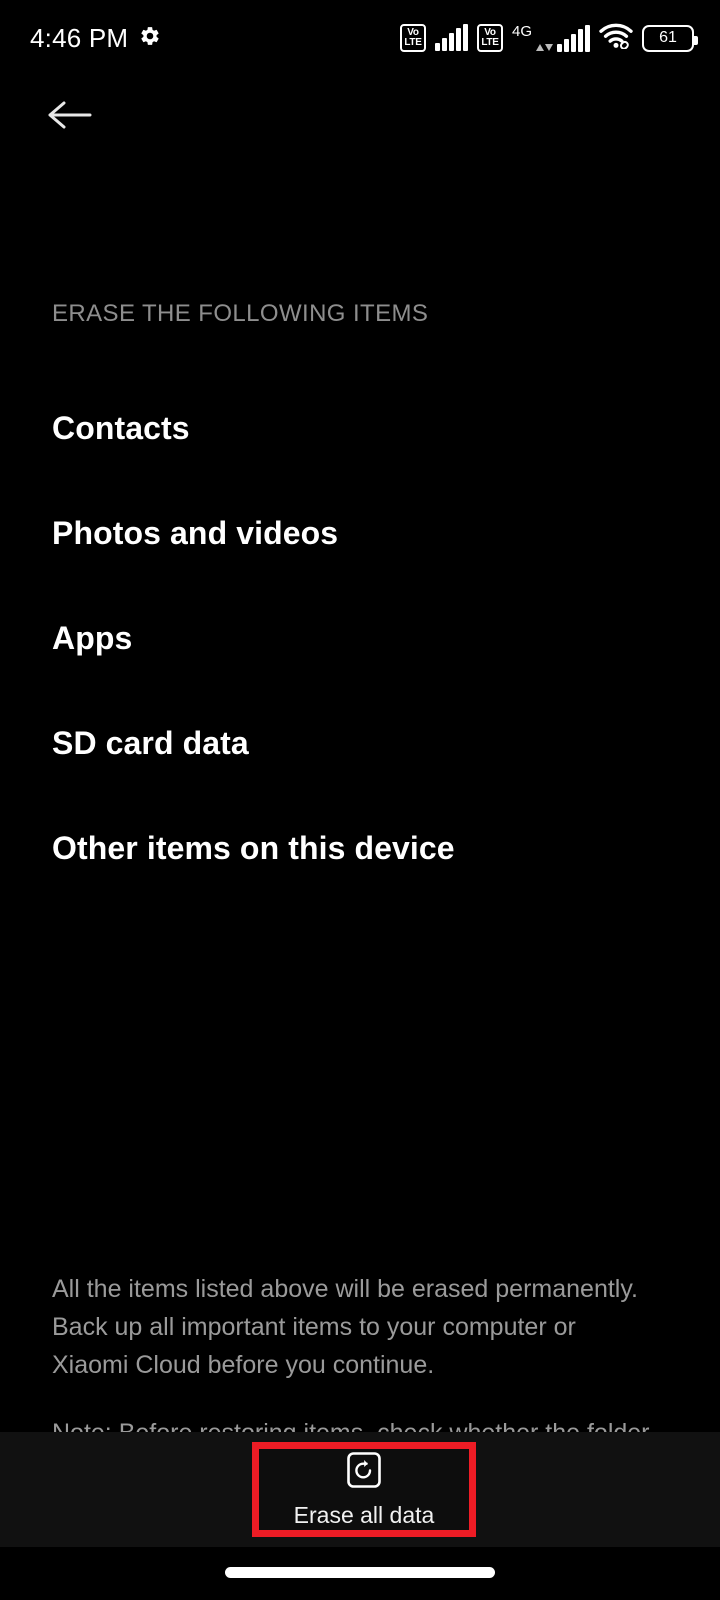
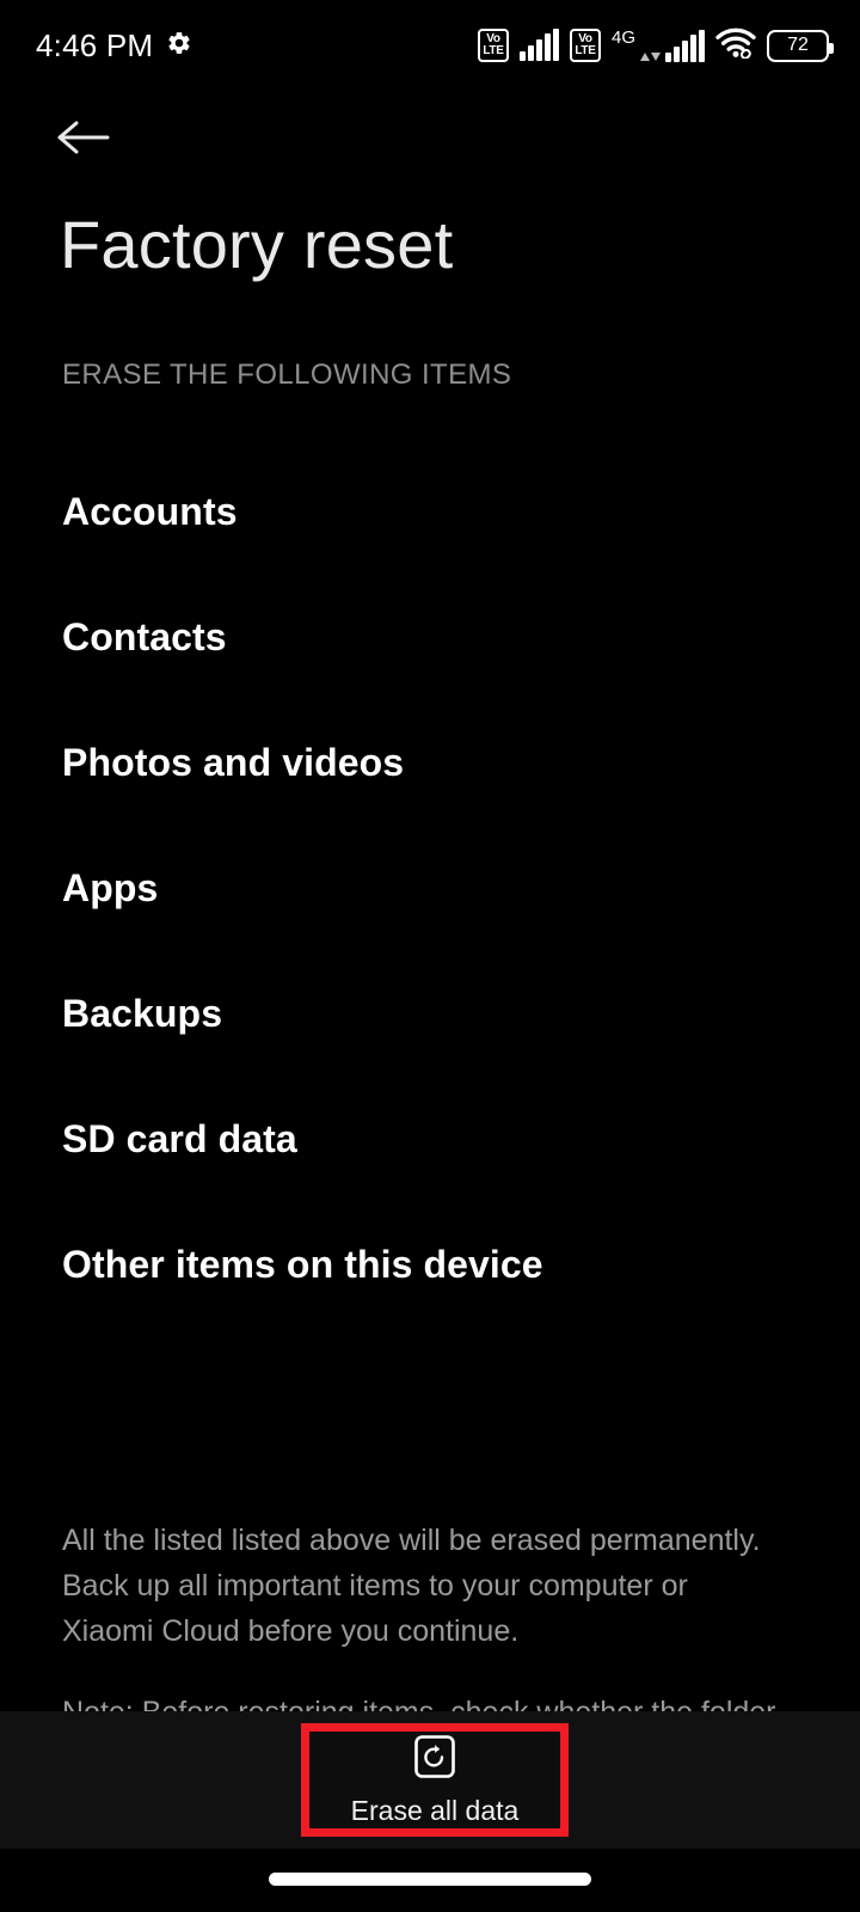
  4:46 PM
  Vo
  LTE
  Vo
  LTE
  4G
- 61
+ 72
+ Factory reset
  ERASE THE FOLLOWING ITEMS
+ Accounts
  Contacts
  Photos and videos
  Apps
+ Backups
  SD card data
  Other items on this device
- All the items listed above will be erased permanently. Back up all important items to your computer or Xiaomi Cloud before you continue.
+ All the listed listed above will be erased permanently. Back up all important items to your computer or Xiaomi Cloud before you continue.
  Erase all data
